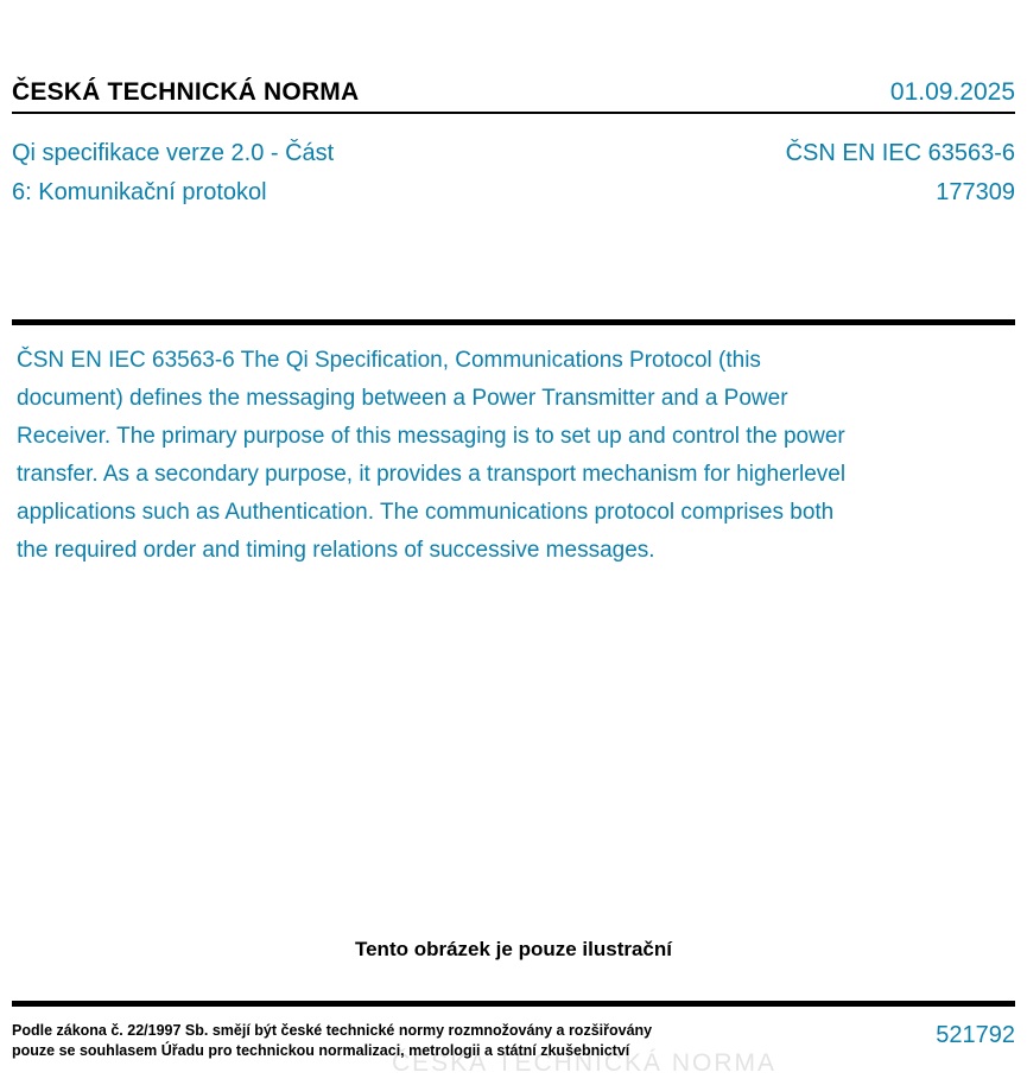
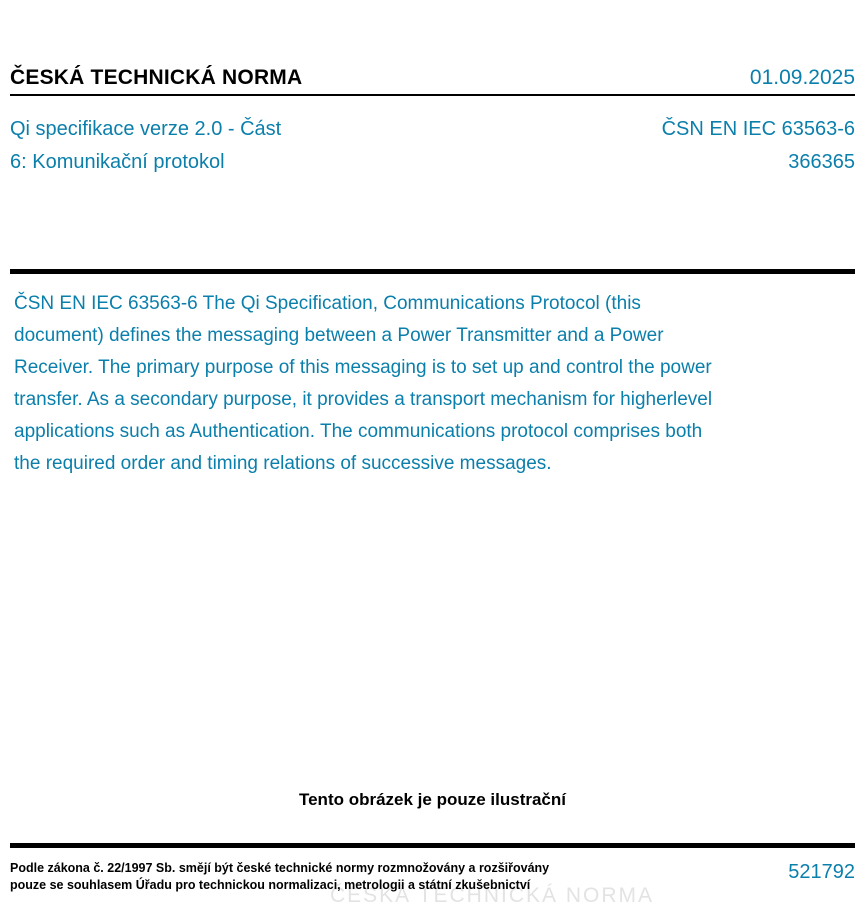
  ČESKÁ TECHNICKÁ NORMA
  01.09.2025
  Qi specifikace verze 2.0 - Část
  6: Komunikační protokol
  ČSN EN IEC 63563-6
- 177309
+ 366365
  ČSN EN IEC 63563-6 The Qi Specification, Communications Protocol (this document) defines the messaging between a Power Transmitter and a Power Receiver. The primary purpose of this messaging is to set up and control the power transfer. As a secondary purpose, it provides a transport mechanism for higherlevel applications such as Authentication. The communications protocol comprises both the required order and timing relations of successive messages.
  Tento obrázek je pouze ilustrační
  ČESKÁ TECHNICKÁ NORMA
  Podle zákona č. 22/1997 Sb. smějí být české technické normy rozmnožovány a rozšiřovány
  pouze se souhlasem Úřadu pro technickou normalizaci, metrologii a státní zkušebnictví
  521792
